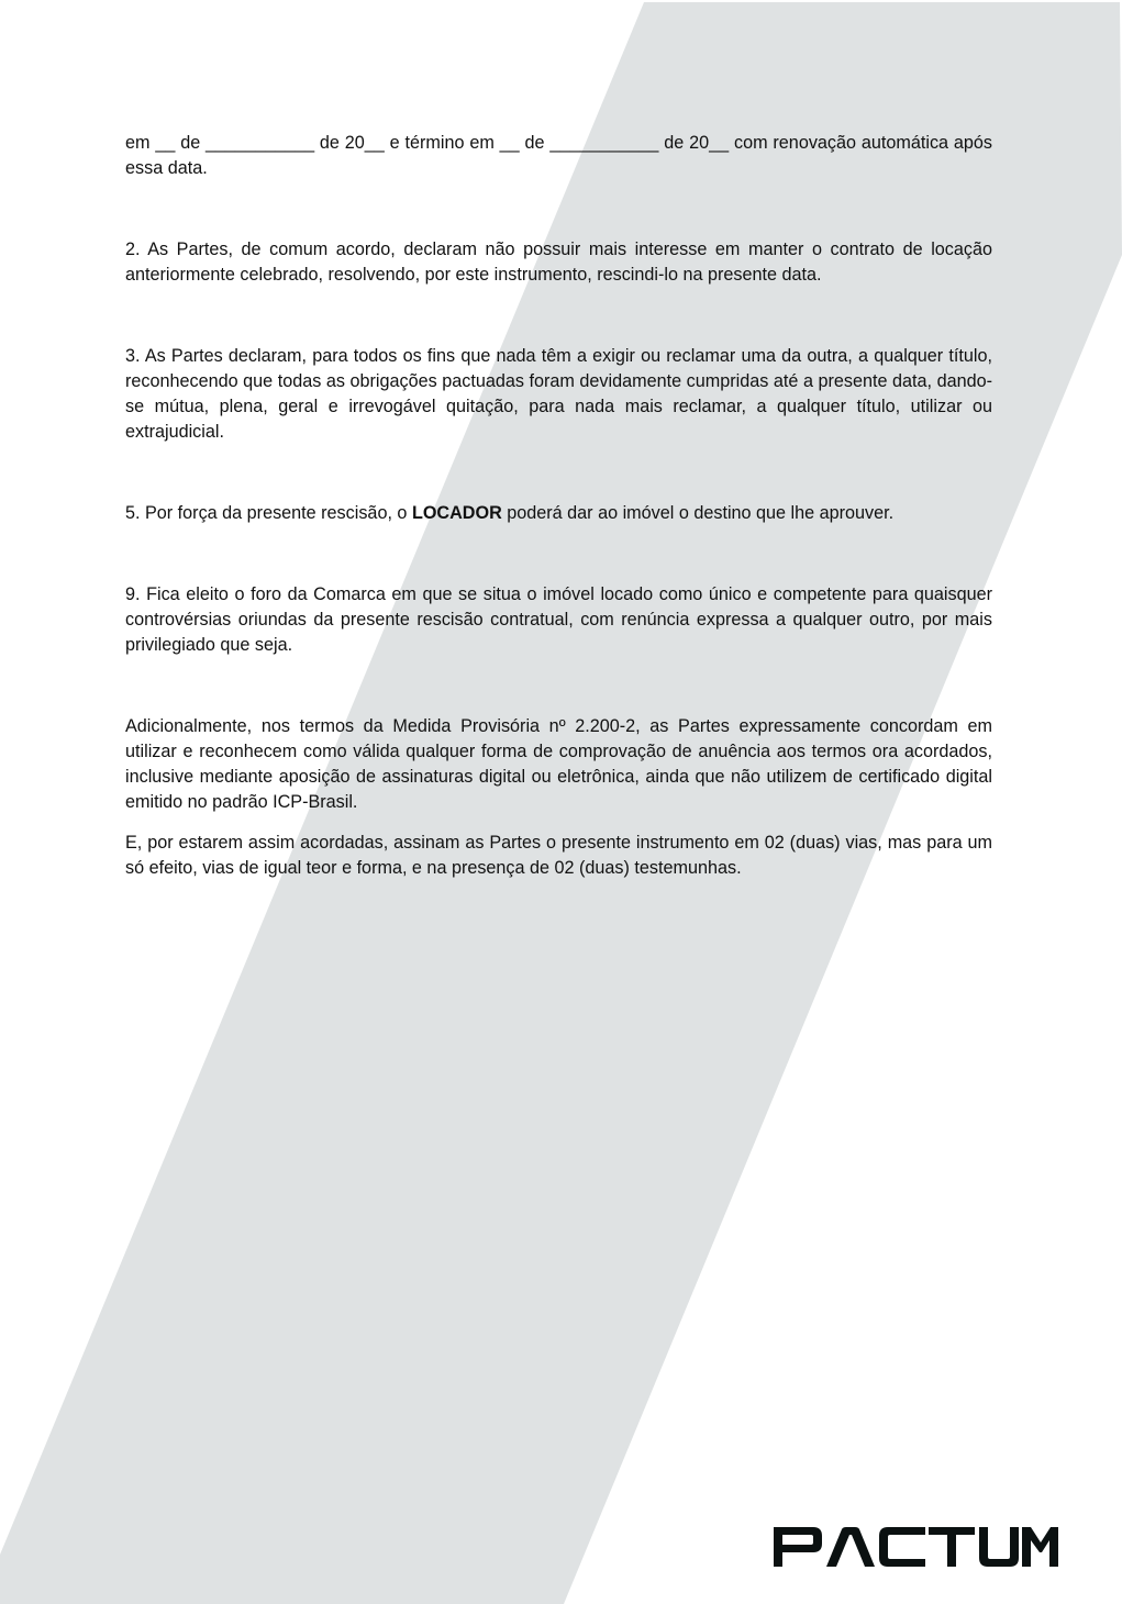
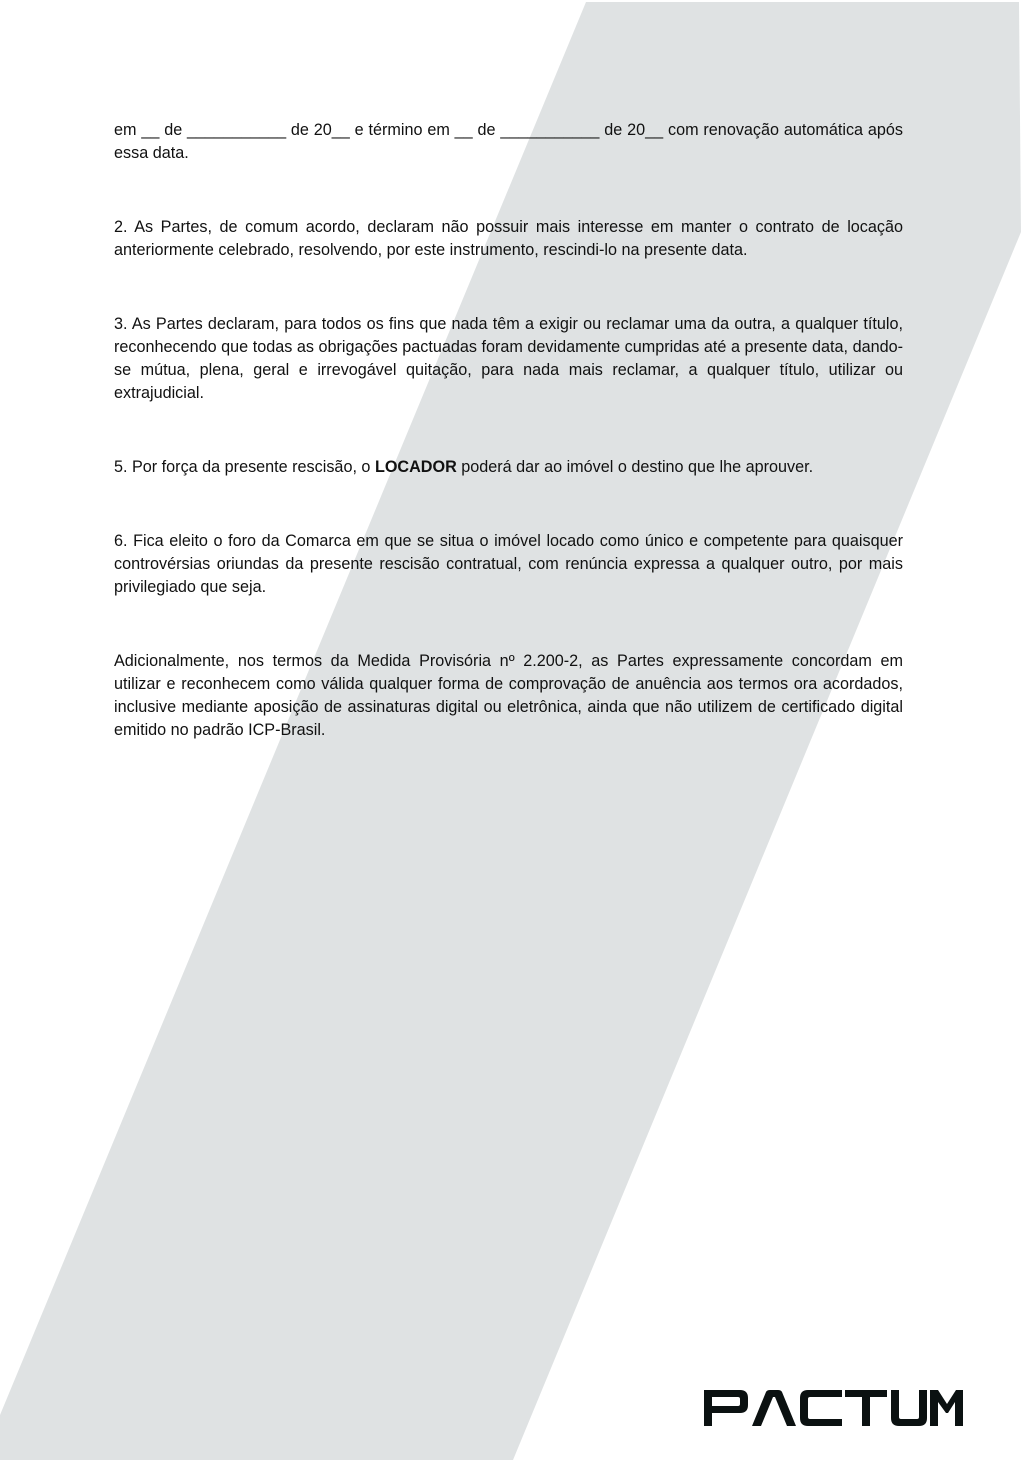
  em __ de ___________ de 20__ e término em __ de ___________ de 20__ com renovação automática após essa data.
  2. As Partes, de comum acordo, declaram não possuir mais interesse em manter o contrato de locação anteriormente celebrado, resolvendo, por este instrumento, rescindi-lo na presente data.
  3. As Partes declaram, para todos os fins que nada têm a exigir ou reclamar uma da outra, a qualquer título, reconhecendo que todas as obrigações pactuadas foram devidamente cumpridas até a presente data, dando-se mútua, plena, geral e irrevogável quitação, para nada mais reclamar, a qualquer título, utilizar ou extrajudicial.
  5. Por força da presente rescisão, o LOCADOR poderá dar ao imóvel o destino que lhe aprouver.
- 9. Fica eleito o foro da Comarca em que se situa o imóvel locado como único e competente para quaisquer controvérsias oriundas da presente rescisão contratual, com renúncia expressa a qualquer outro, por mais privilegiado que seja.
+ 6. Fica eleito o foro da Comarca em que se situa o imóvel locado como único e competente para quaisquer controvérsias oriundas da presente rescisão contratual, com renúncia expressa a qualquer outro, por mais privilegiado que seja.
  Adicionalmente, nos termos da Medida Provisória nº 2.200-2, as Partes expressamente concordam em utilizar e reconhecem como válida qualquer forma de comprovação de anuência aos termos ora acordados, inclusive mediante aposição de assinaturas digital ou eletrônica, ainda que não utilizem de certificado digital emitido no padrão ICP-Brasil.
- E, por estarem assim acordadas, assinam as Partes o presente instrumento em 02 (duas) vias, mas para um só efeito, vias de igual teor e forma, e na presença de 02 (duas) testemunhas.
